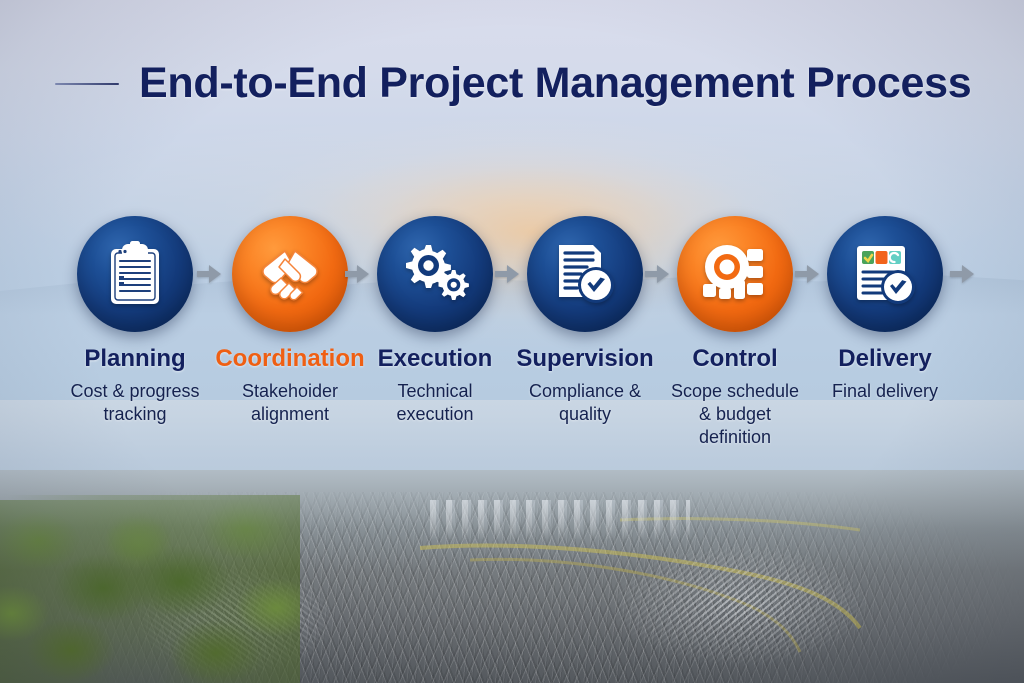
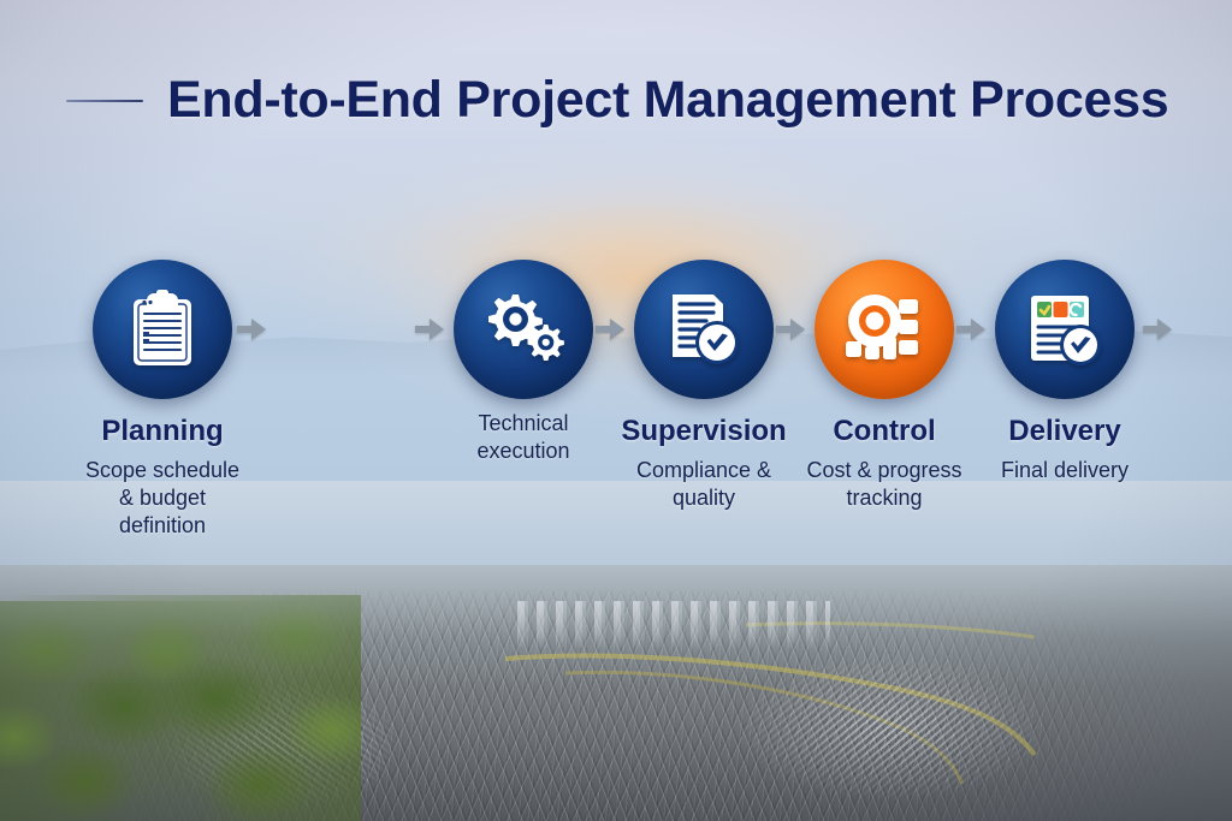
  End-to-End Project Management Process
  Planning
- Cost & progress tracking
+ Scope schedule & budget definition
- Coordination
- Stakehoider alignment
- Execution
  Technical execution
  Supervision
  Compliance & quality
  Control
- Scope schedule & budget definition
+ Cost & progress tracking
  Delivery
  Final delivery
